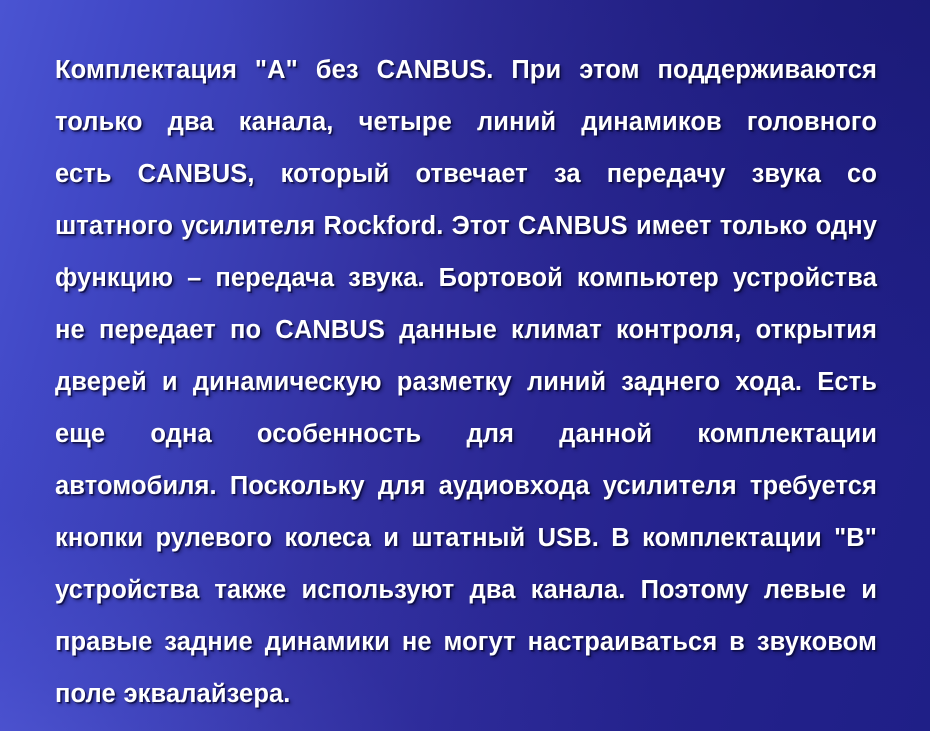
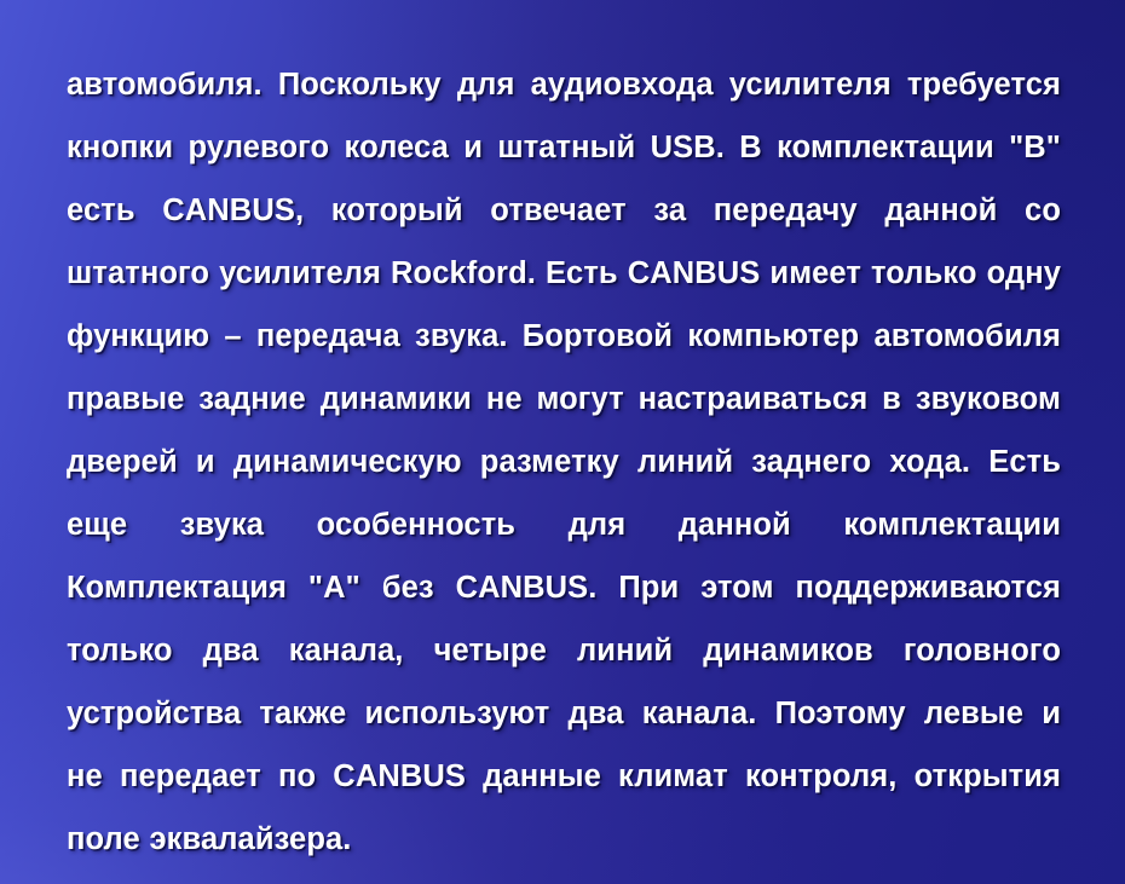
- Комплектация "A" без CANBUS. При этом поддерживаются
+ автомобиля. Поскольку для аудиовхода усилителя требуется
- только два канала, четыре линий динамиков головного
+ кнопки рулевого колеса и штатный USB. В комплектации "B"
- есть CANBUS, который отвечает за передачу звука со
+ есть CANBUS, который отвечает за передачу данной со
- штатного усилителя Rockford. Этот CANBUS имеет только одну
+ штатного усилителя Rockford. Есть CANBUS имеет только одну
- функцию – передача звука. Бортовой компьютер устройства
+ функцию – передача звука. Бортовой компьютер автомобиля
- не передает по CANBUS данные климат контроля, открытия
+ правые задние динамики не могут настраиваться в звуковом
  дверей и динамическую разметку линий заднего хода. Есть
- еще одна особенность для данной комплектации
+ еще звука особенность для данной комплектации
- автомобиля. Поскольку для аудиовхода усилителя требуется
+ Комплектация "A" без CANBUS. При этом поддерживаются
- кнопки рулевого колеса и штатный USB. В комплектации "B"
+ только два канала, четыре линий динамиков головного
  устройства также используют два канала. Поэтому левые и
- правые задние динамики не могут настраиваться в звуковом
+ не передает по CANBUS данные климат контроля, открытия
  поле эквалайзера.
